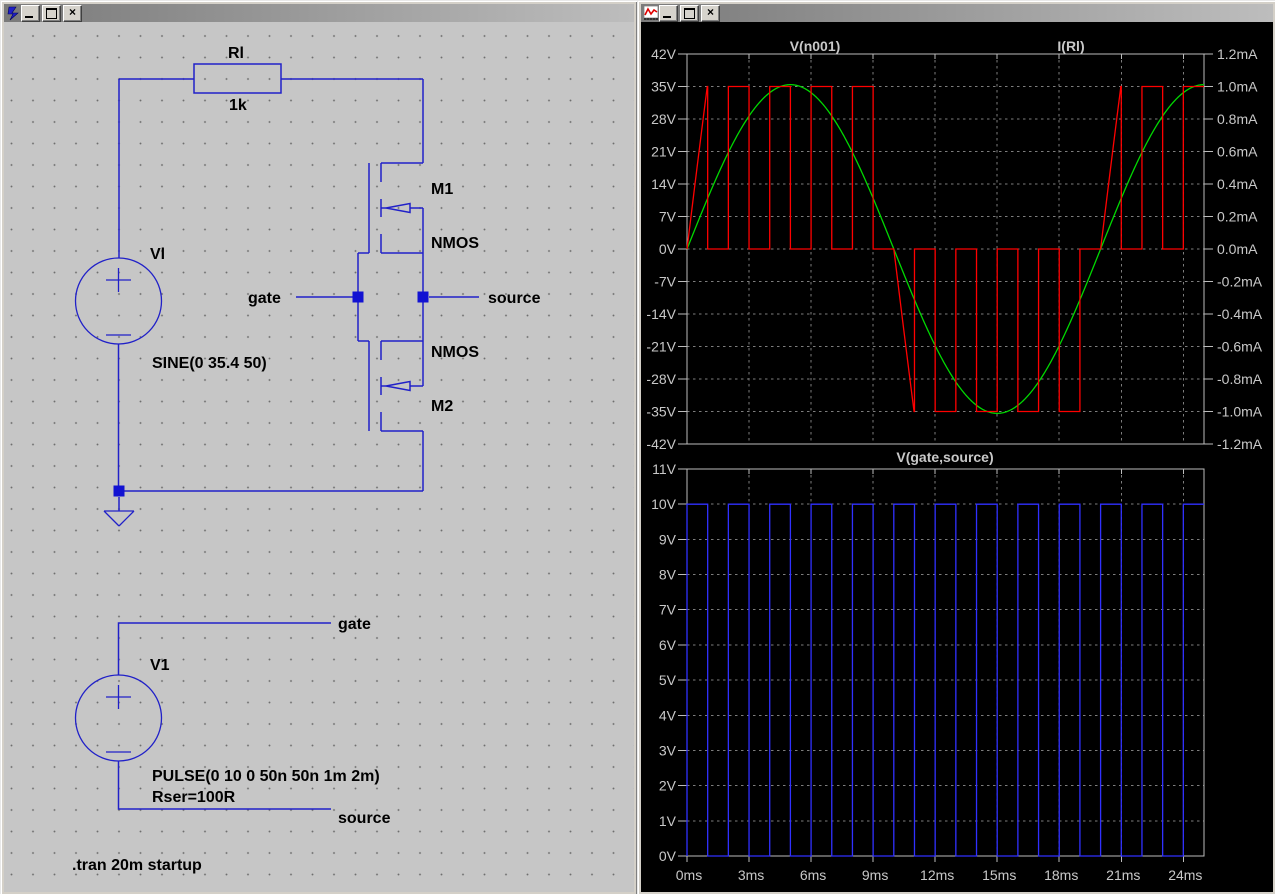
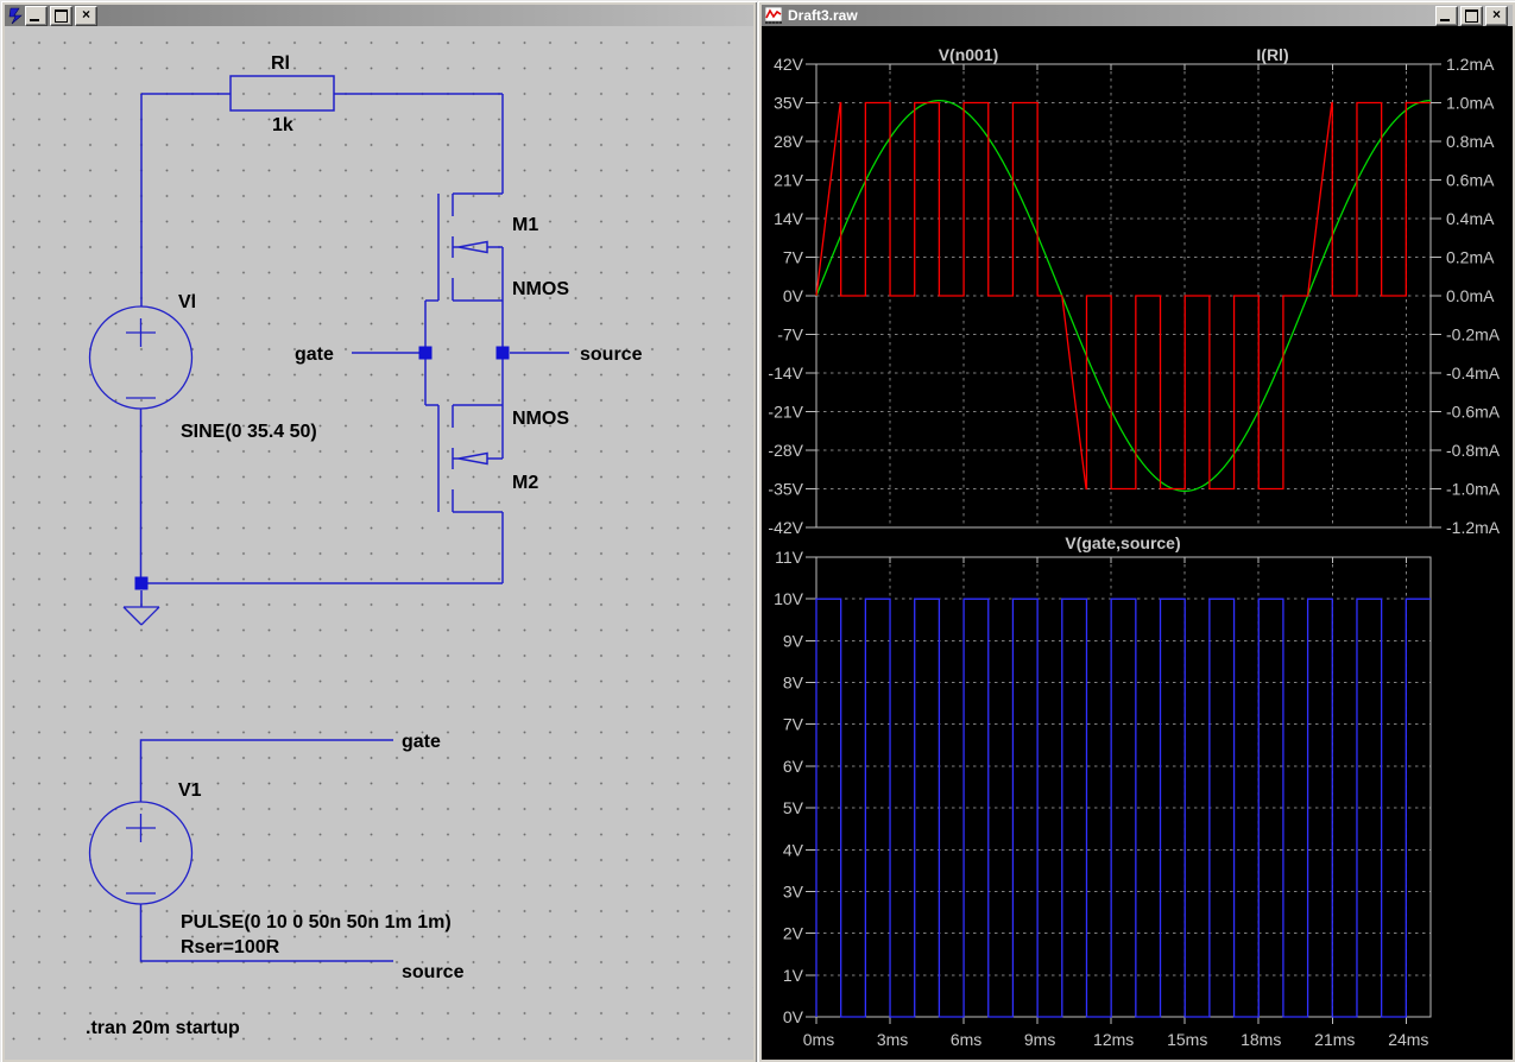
  ×
  Rl
  1k
  M1
  NMOS
  NMOS
  M2
  gate
  source
  Vl
  SINE(0 35.4 50)
  V1
- PULSE(0 10 0 50n 50n 1m 2m)
+ PULSE(0 10 0 50n 50n 1m 1m)
  Rser=100R
  gate
  source
  .tran 20m startup
+ Draft3.raw
  ×
  42V
  35V
  28V
  21V
  14V
  7V
  0V
  -7V
  -14V
  -21V
  -28V
  -35V
  -42V
  1.2mA
  1.0mA
  0.8mA
  0.6mA
  0.4mA
  0.2mA
  0.0mA
  -0.2mA
  -0.4mA
  -0.6mA
  -0.8mA
  -1.0mA
  -1.2mA
  11V
  10V
  9V
  8V
  7V
  6V
  5V
  4V
  3V
  2V
  1V
  0V
  0ms
  3ms
  6ms
  9ms
  12ms
  15ms
  18ms
  21ms
  24ms
  V(n001)
  I(Rl)
  V(gate,source)
